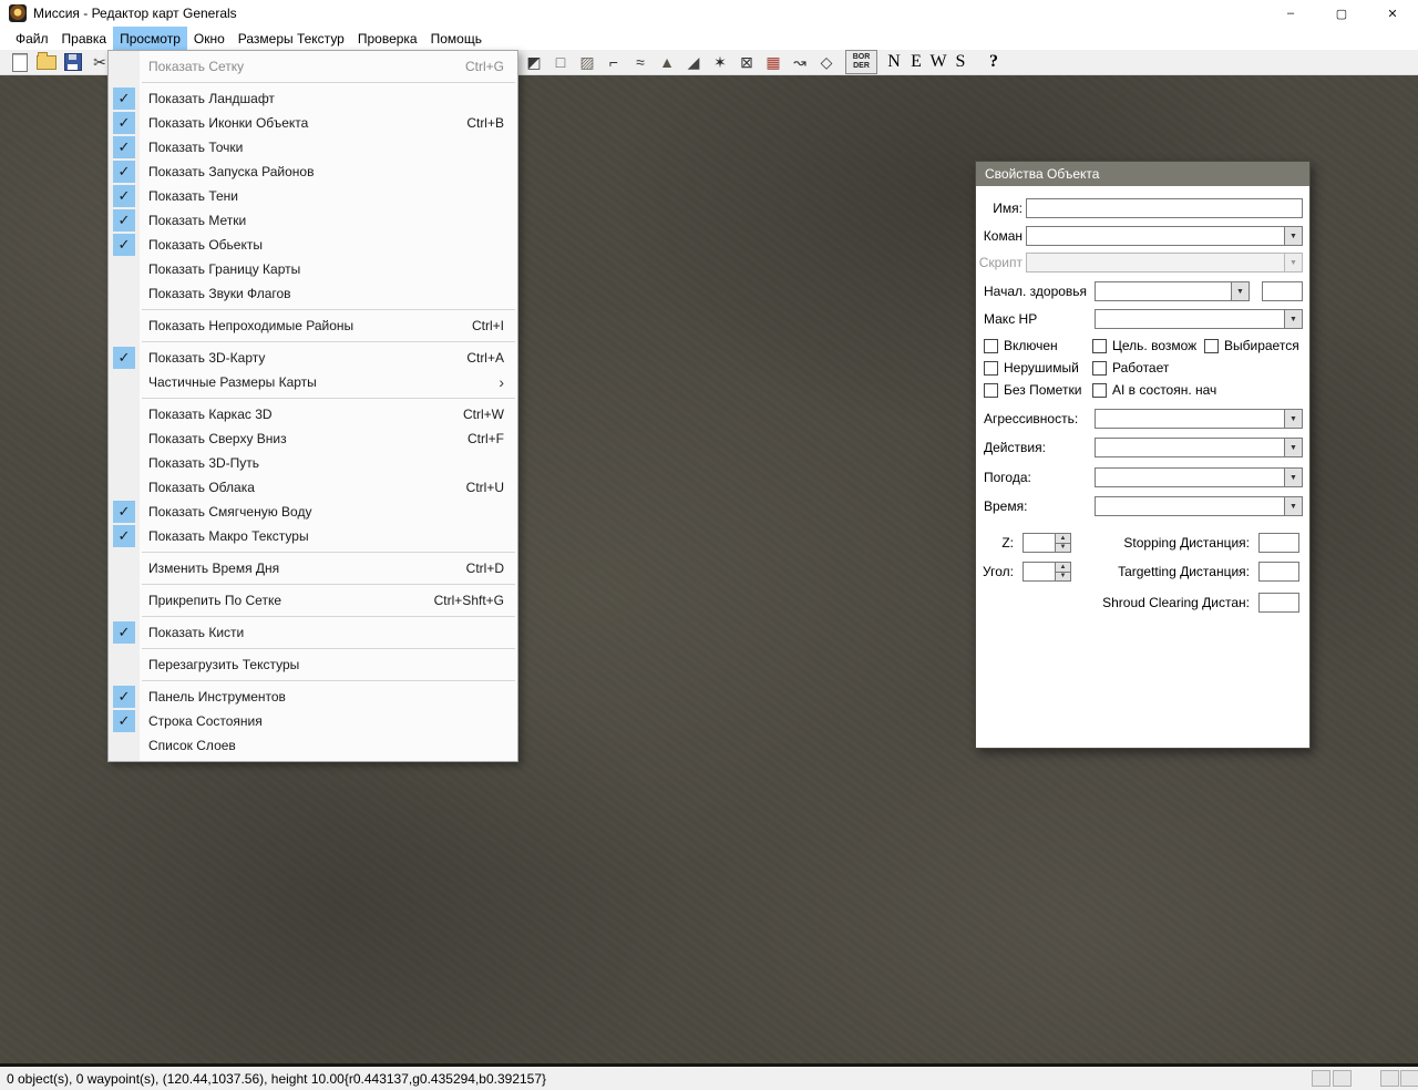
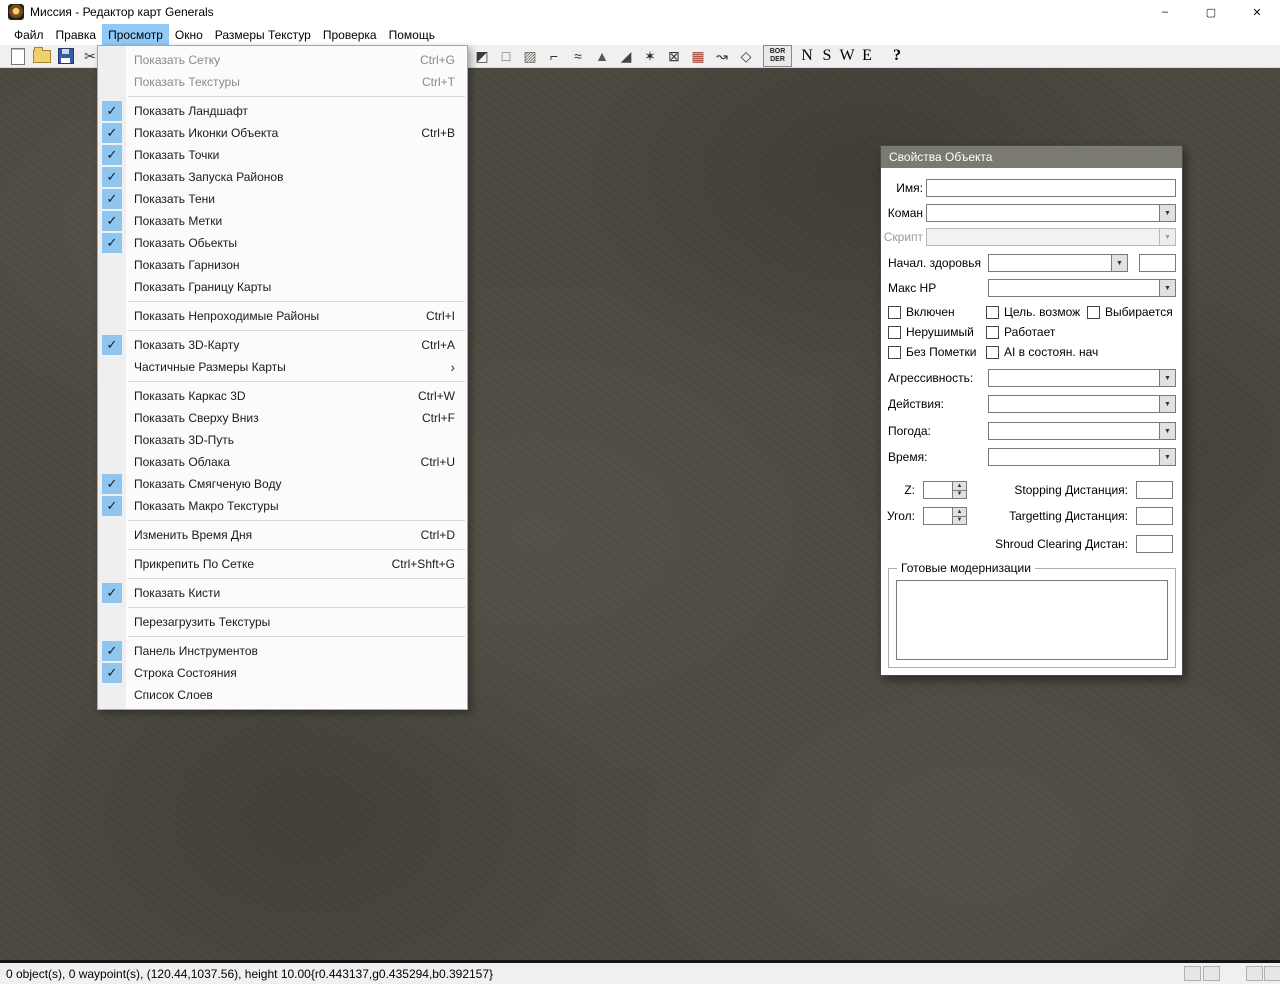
  Миссия - Редактор карт Generals
  –
  ▢
  ✕
  Файл
  Правка
  Просмотр
  Окно
  Размеры Текстур
  Проверка
  Помощь
  ✂
  ◩
  □
  ▨
  ⌐
  ≈
  ▲
  ◢
  ✶
  ⊠
  ▦
  ↝
  ◇
  N
- E
+ S
  W
- S
+ E
  ?
  0 object(s), 0 waypoint(s), (120.44,1037.56), height 10.00{r0.443137,g0.435294,b0.392157}
  Показать Сетку
  Ctrl+G
+ Показать Текстуры
+ Ctrl+T
  ✓
  Показать Ландшафт
  ✓
  Показать Иконки Объекта
  Ctrl+B
  ✓
  Показать Точки
  ✓
  Показать Запуска Районов
  ✓
  Показать Тени
  ✓
  Показать Метки
  ✓
  Показать Обьекты
+ Показать Гарнизон
  Показать Границу Карты
- Показать Звуки Флагов
  Показать Непроходимые Районы
  Ctrl+I
  ✓
  Показать 3D-Карту
  Ctrl+A
  Частичные Размеры Карты
  ›
  Показать Каркас 3D
  Ctrl+W
  Показать Сверху Вниз
  Ctrl+F
  Показать 3D-Путь
  Показать Облака
  Ctrl+U
  ✓
  Показать Смягченую Воду
  ✓
  Показать Макро Текстуры
  Изменить Время Дня
  Ctrl+D
  Прикрепить По Сетке
  Ctrl+Shft+G
  ✓
  Показать Кисти
  Перезагрузить Текстуры
  ✓
  Панель Инструментов
  ✓
  Строка Состояния
  Список Слоев
  Свойства Объекта
  Имя:
  Коман
  Скрипт
  Начал. здоровья
  Макс HP
  Включен
  Цель. возмож
  Выбирается
  Нерушимый
  Работает
  Без Пометки
  AI в состоян. нач
  Агрессивность:
  Действия:
  Погода:
  Время:
  Z:
  Stopping Дистанция:
  Угол:
  Targetting Дистанция:
  Shroud Clearing Дистан:
+ Готовые модернизации
